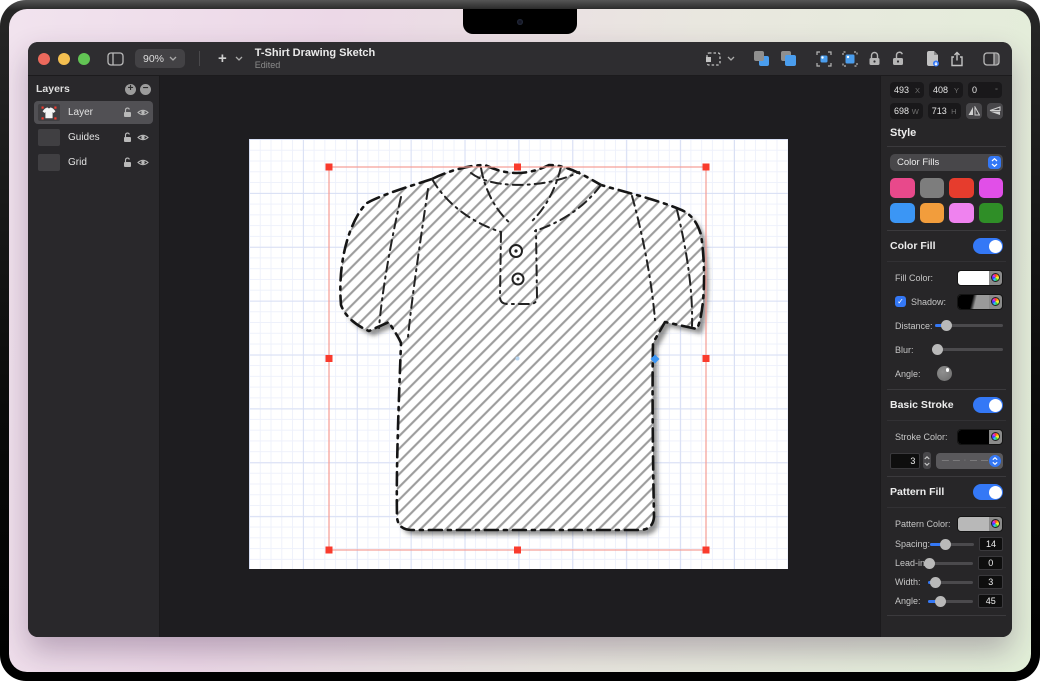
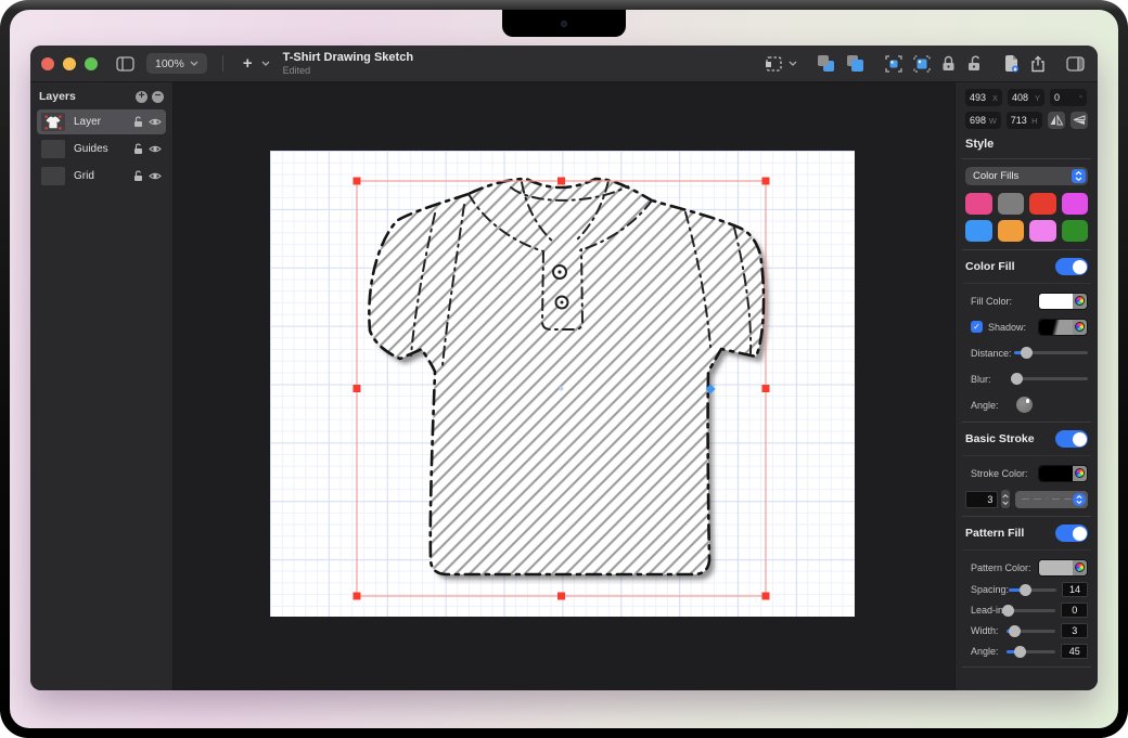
- 90%
+ 100%
  +
  T-Shirt Drawing Sketch
  Edited
  Layers
  +
  −
  Layer
  Guides
  Grid
  493
  X
  408
  Y
  0
  °
  698
  W
  713
  H
  Style
  Color Fills
  Color Fill
  Fill Color:
  ✓
  Shadow:
  Distance:
  Blur:
  Angle:
  Basic Stroke
  Stroke Color:
  3
  Pattern Fill
  Pattern Color:
  Spacing:
  14
  Lead-in
  0
  Width:
  3
  Angle:
  45
